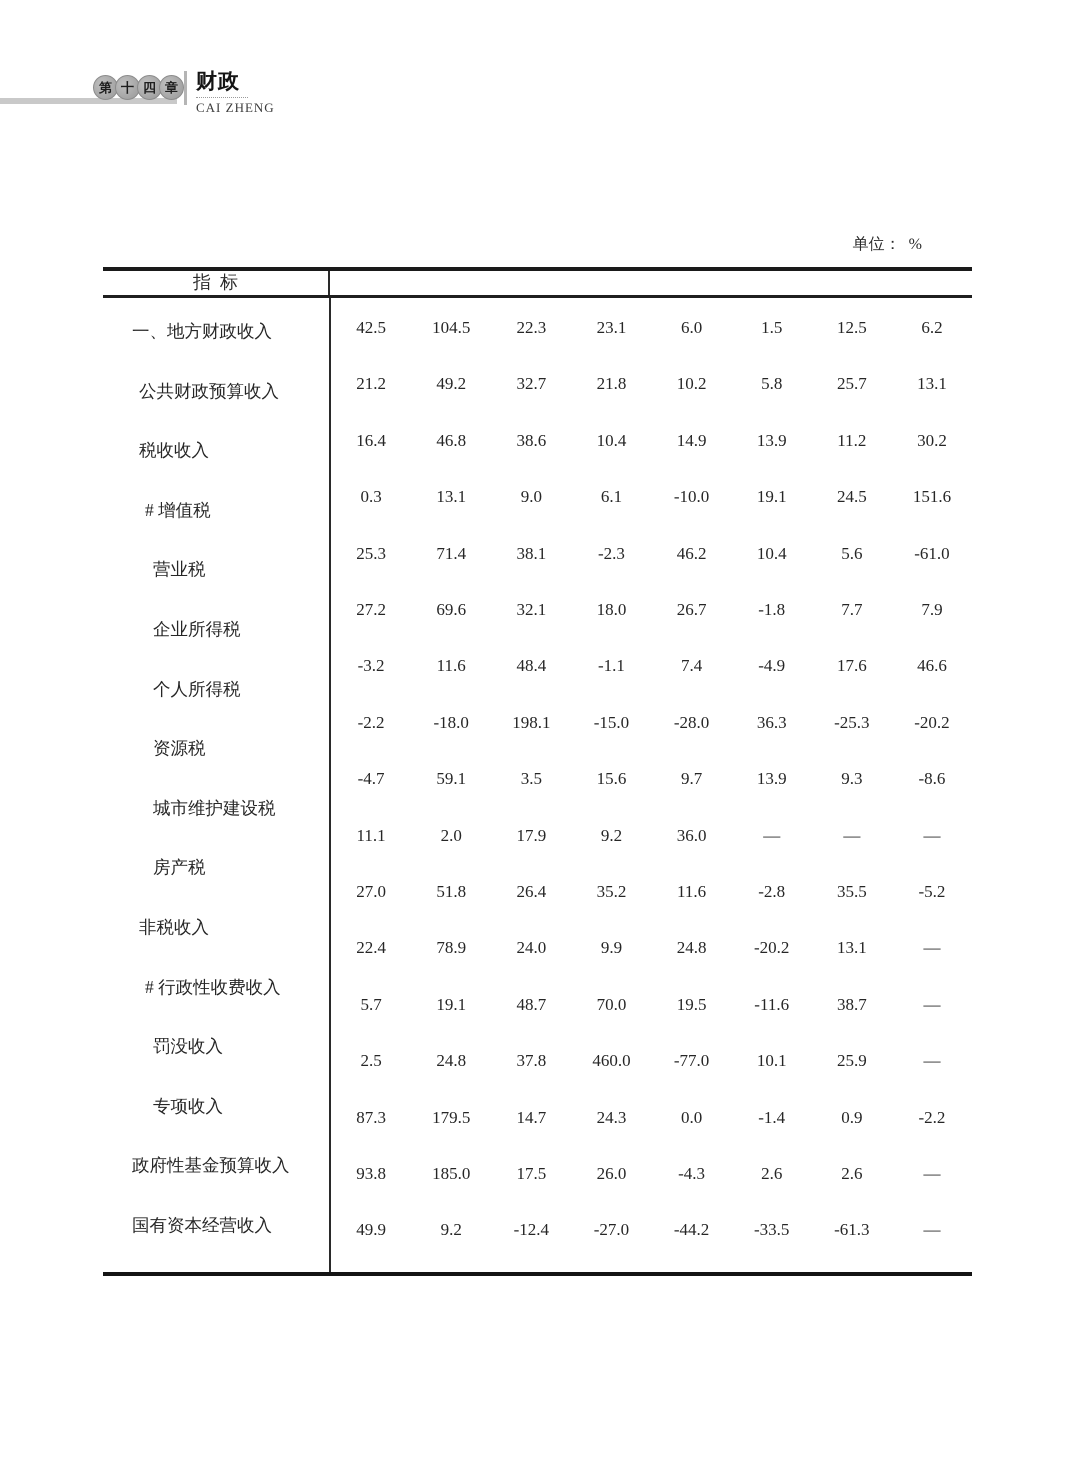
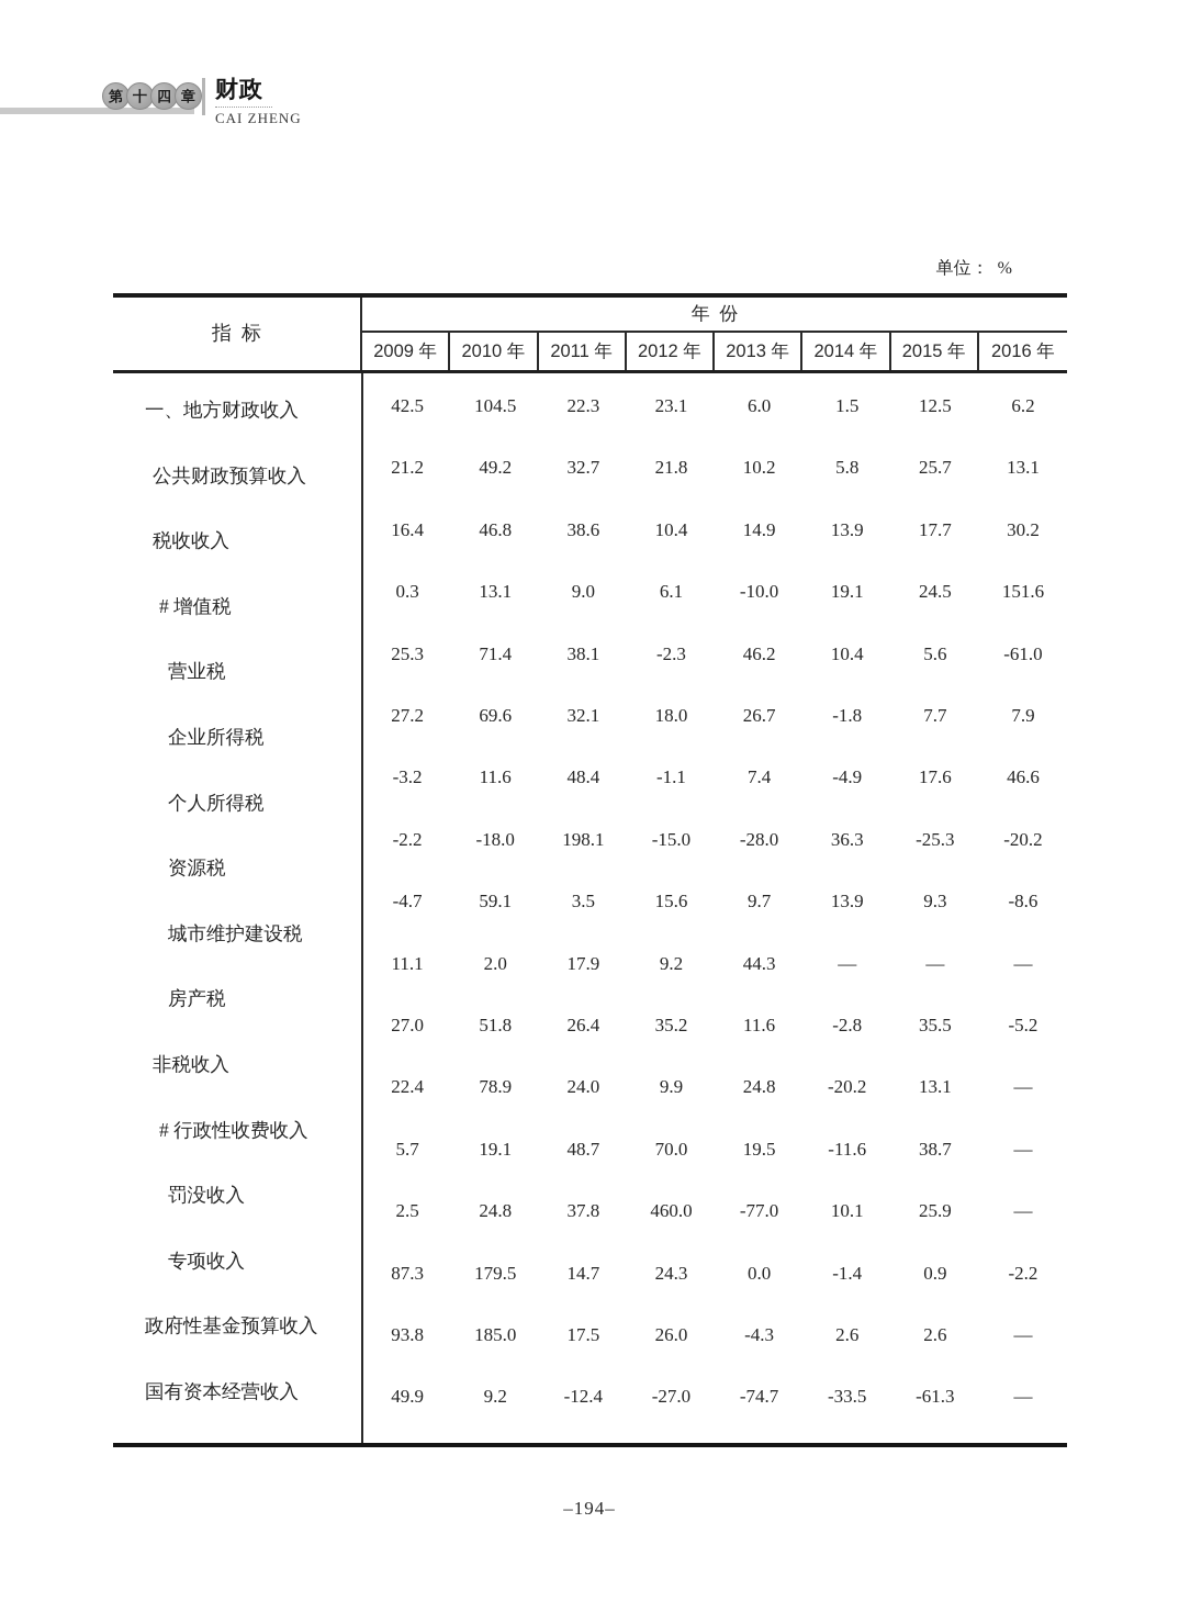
  第
  十
  四
  章
  财政
  CAI ZHENG
  单位： %
  指 标
+ 年 份
+ 2009 年
+ 2010 年
+ 2011 年
+ 2012 年
+ 2013 年
+ 2014 年
+ 2015 年
+ 2016 年
  一、地方财政收入
  公共财政预算收入
  税收收入
  # 增值税
  营业税
  企业所得税
  个人所得税
  资源税
  城市维护建设税
  房产税
  非税收入
  # 行政性收费收入
  罚没收入
  专项收入
  政府性基金预算收入
  国有资本经营收入
  42.5
  104.5
  22.3
  23.1
  6.0
  1.5
  12.5
  6.2
  21.2
  49.2
  32.7
  21.8
  10.2
  5.8
  25.7
  13.1
  16.4
  46.8
  38.6
  10.4
  14.9
  13.9
- 11.2
+ 17.7
  30.2
  0.3
  13.1
  9.0
  6.1
  -10.0
  19.1
  24.5
  151.6
  25.3
  71.4
  38.1
  -2.3
  46.2
  10.4
  5.6
  -61.0
  27.2
  69.6
  32.1
  18.0
  26.7
  -1.8
  7.7
  7.9
  -3.2
  11.6
  48.4
  -1.1
  7.4
  -4.9
  17.6
  46.6
  -2.2
  -18.0
  198.1
  -15.0
  -28.0
  36.3
  -25.3
  -20.2
  -4.7
  59.1
  3.5
  15.6
  9.7
  13.9
  9.3
  -8.6
  11.1
  2.0
  17.9
  9.2
- 36.0
+ 44.3
  —
  —
  —
  27.0
  51.8
  26.4
  35.2
  11.6
  -2.8
  35.5
  -5.2
  22.4
  78.9
  24.0
  9.9
  24.8
  -20.2
  13.1
  —
  5.7
  19.1
  48.7
  70.0
  19.5
  -11.6
  38.7
  —
  2.5
  24.8
  37.8
  460.0
  -77.0
  10.1
  25.9
  —
  87.3
  179.5
  14.7
  24.3
  0.0
  -1.4
  0.9
  -2.2
  93.8
  185.0
  17.5
  26.0
  -4.3
  2.6
  2.6
  —
  49.9
  9.2
  -12.4
  -27.0
- -44.2
+ -74.7
  -33.5
  -61.3
  —
+ –194–
